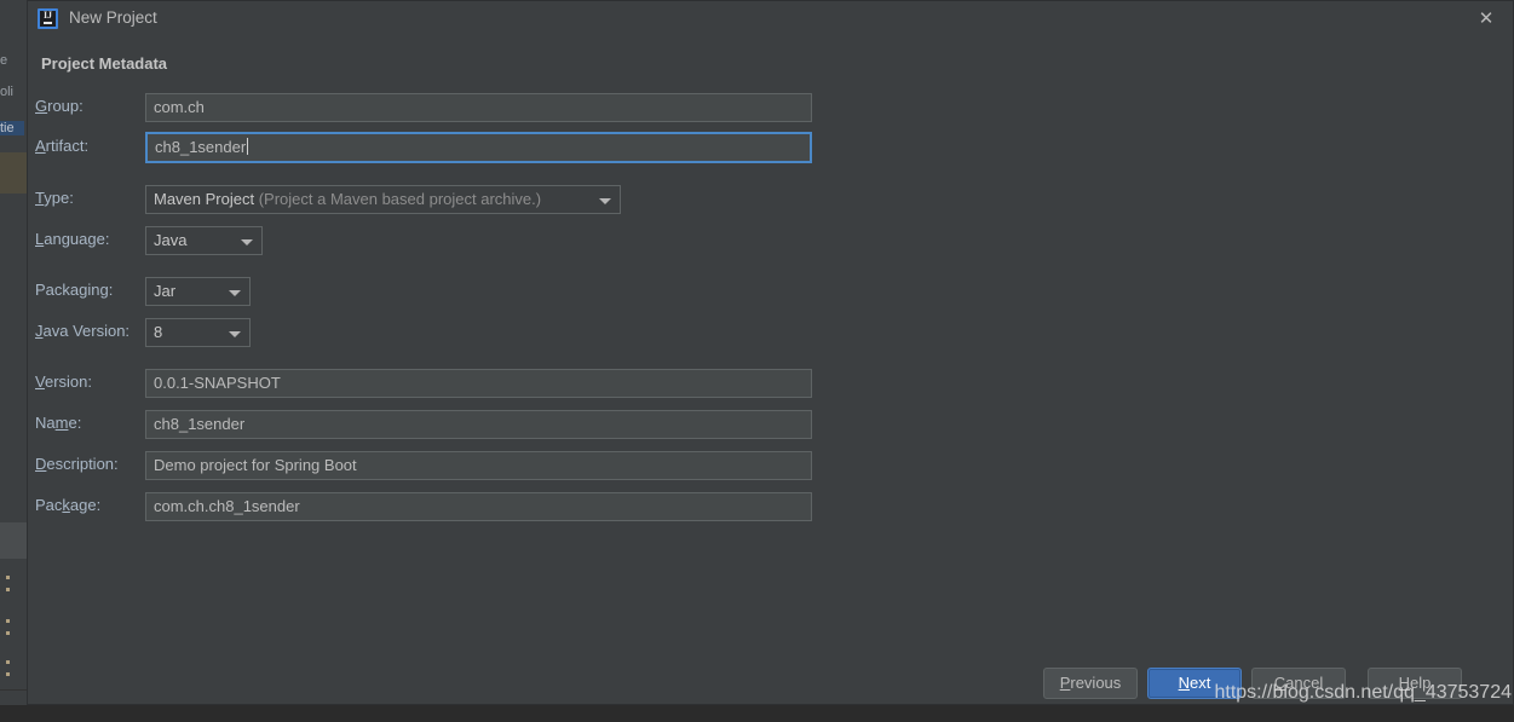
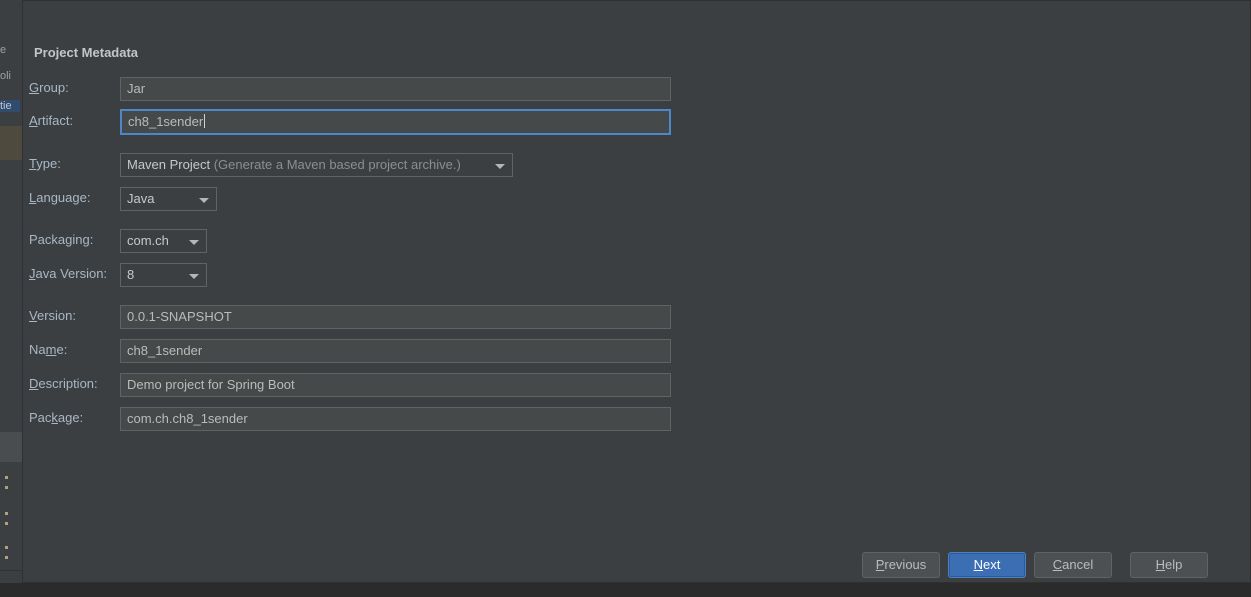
  e
  oli
  tie
- IJ
- New Project
- ✕
  Project Metadata
  Group:
- com.ch
+ Jar
  Artifact:
  ch8_1sender
  Type:
- Maven Project (Project a Maven based project archive.)
+ Maven Project (Generate a Maven based project archive.)
  Language:
  Java
  Packaging:
- Jar
+ com.ch
  Java Version:
  8
  Version:
  0.0.1-SNAPSHOT
  Name:
  ch8_1sender
  Description:
  Demo project for Spring Boot
  Package:
  com.ch.ch8_1sender
  Previous
  Next
  Cancel
  Help
- https://blog.csdn.net/qq_43753724
